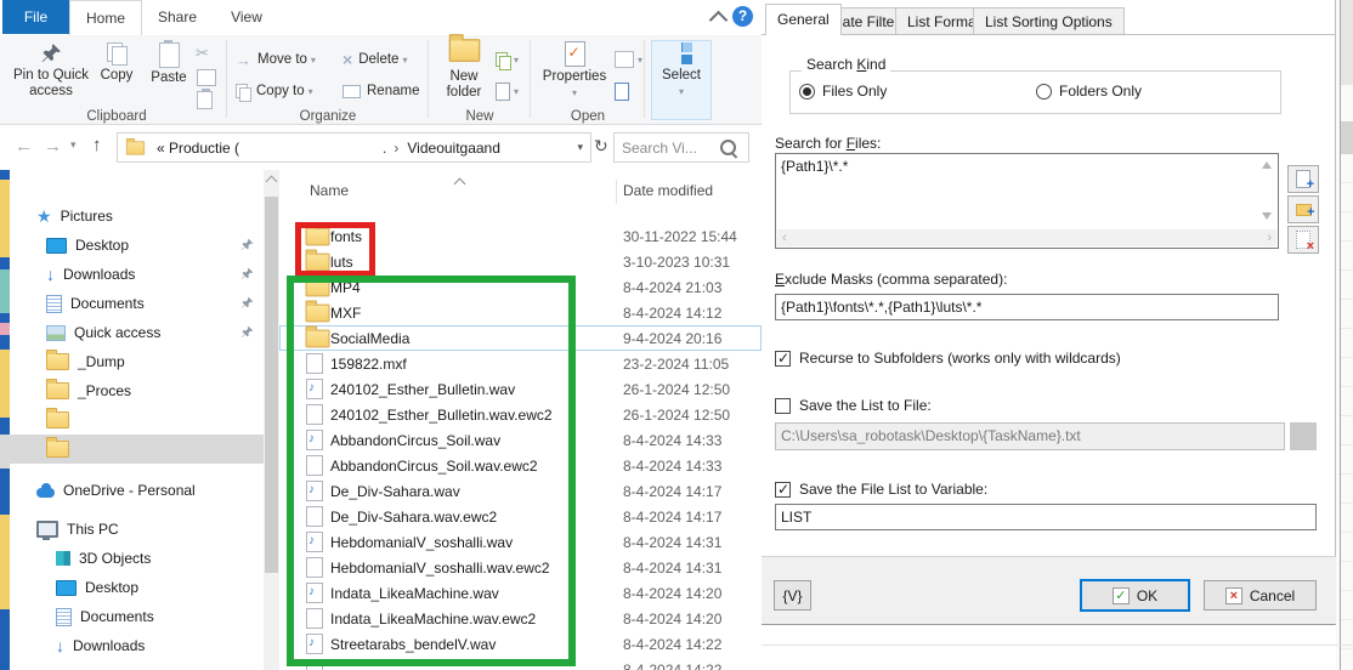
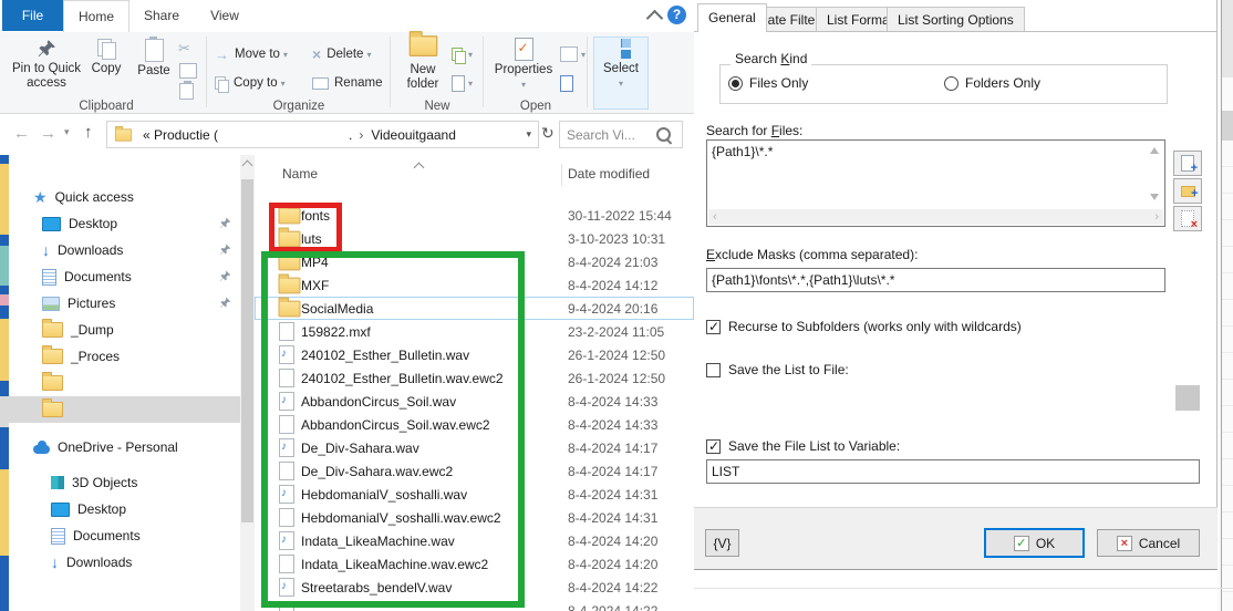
  File
  Home
  Share
  View
  ?
  Pin to Quick
  access
  Copy
  Paste
  ✂
  Clipboard
  →
  Move to
  ▾
  Copy to
  ▾
  ×
  Delete
  ▾
  Rename
  Organize
  New
  folder
  ▾
  ▾
  New
  Properties
  ▾
  ▾
  Open
  Select
  ▾
  ←
  →
  ▾
  ↑
  « Productie (
  .
  ›
  Videouitgaand
  ▾
  ↻
  Search Vi...
  ★
- Pictures
+ Quick access
  Desktop
  ↓
  Downloads
  Documents
- Quick access
+ Pictures
  _Dump
  _Proces
  OneDrive - Personal
- This PC
  3D Objects
  Desktop
  Documents
  ↓
  Downloads
  Name
  Date modified
  fonts
  30-11-2022 15:44
  luts
  3-10-2023 10:31
  MP4
  8-4-2024 21:03
  MXF
  8-4-2024 14:12
  SocialMedia
  9-4-2024 20:16
  159822.mxf
  23-2-2024 11:05
  240102_Esther_Bulletin.wav
  26-1-2024 12:50
  240102_Esther_Bulletin.wav.ewc2
  26-1-2024 12:50
  AbbandonCircus_Soil.wav
  8-4-2024 14:33
  AbbandonCircus_Soil.wav.ewc2
  8-4-2024 14:33
  De_Div-Sahara.wav
  8-4-2024 14:17
  De_Div-Sahara.wav.ewc2
  8-4-2024 14:17
  HebdomanialV_soshalli.wav
  8-4-2024 14:31
  HebdomanialV_soshalli.wav.ewc2
  8-4-2024 14:31
  Indata_LikeaMachine.wav
  8-4-2024 14:20
  Indata_LikeaMachine.wav.ewc2
  8-4-2024 14:20
  Streetarabs_bendelV.wav
  8-4-2024 14:22
  General
  ate Filte
  List Form
  List Sorting Options
  Search Kind
  Files Only
  Folders Only
  Search for Files:
  {Path1}\*.*
  ‹
  ›
  +
  +
  ×
  Exclude Masks (comma separated):
  {Path1}\fonts\*.*,{Path1}\luts\*.*
  Recurse to Subfolders (works only with wildcards)
  Save the List to File:
- C:\Users\sa_robotask\Desktop\{TaskName}.txt
  Save the File List to Variable:
  LIST
  {V}
  ✓
  OK
  ×
  Cancel
